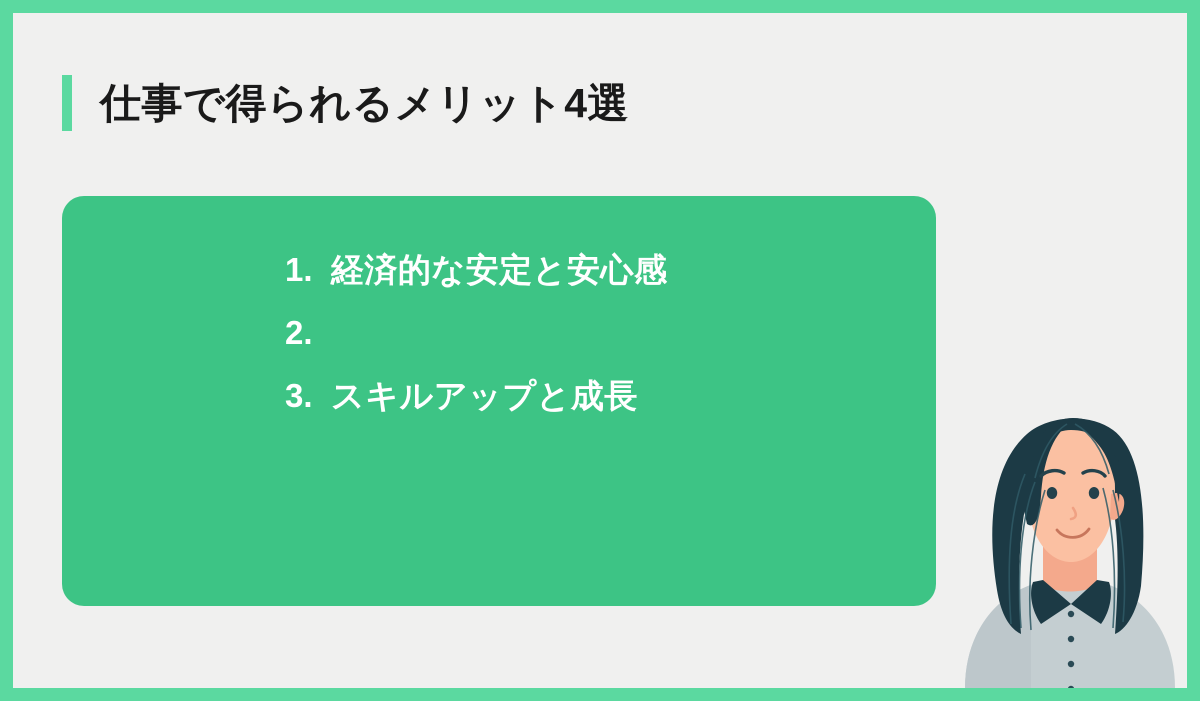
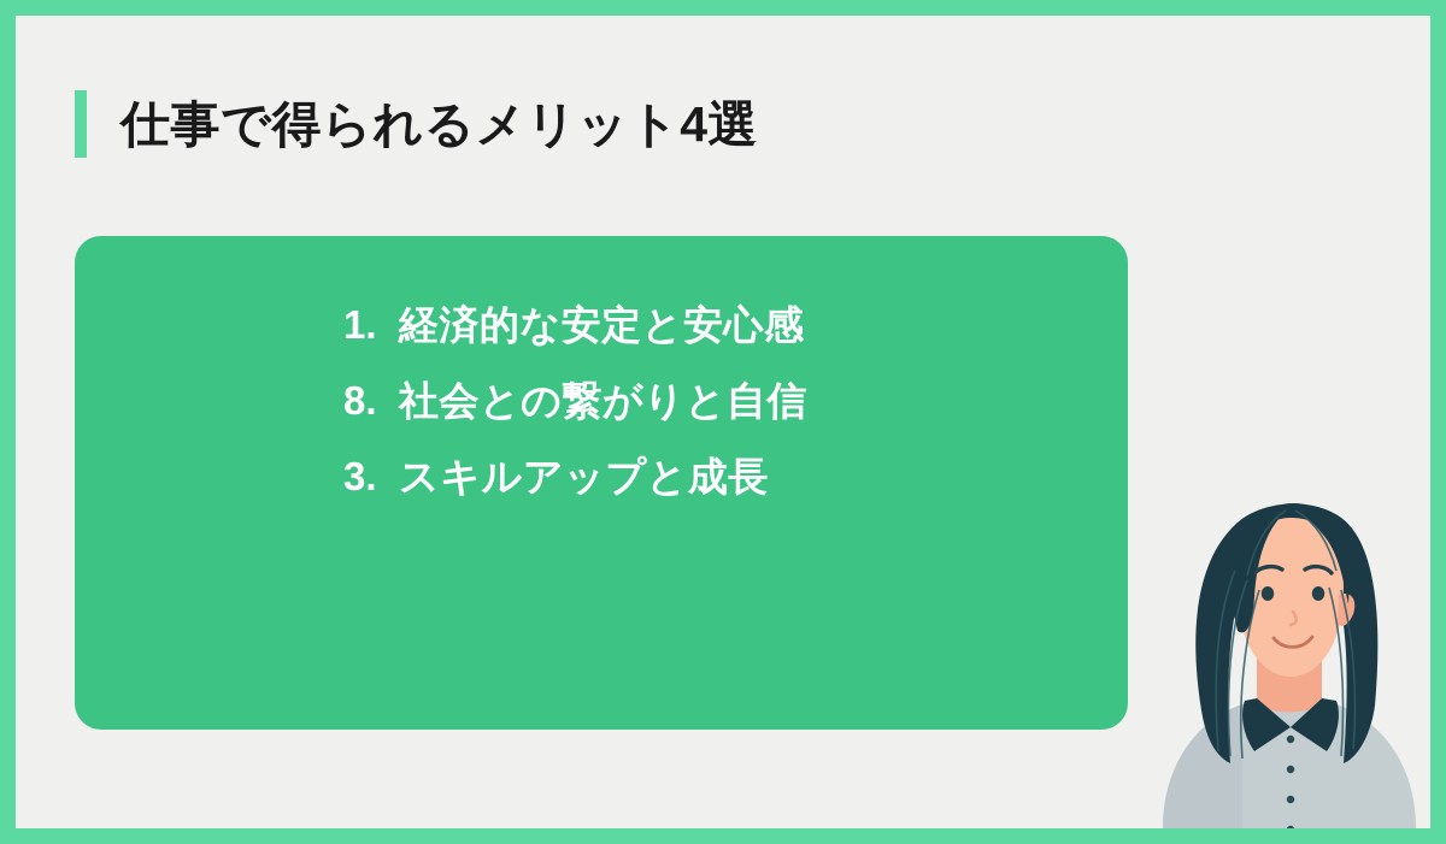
  仕事で得られるメリット4選
  1.
  経済的な安定と安心感
- 2.
+ 8.
+ 社会との繋がりと自信
  3.
  スキルアップと成長
